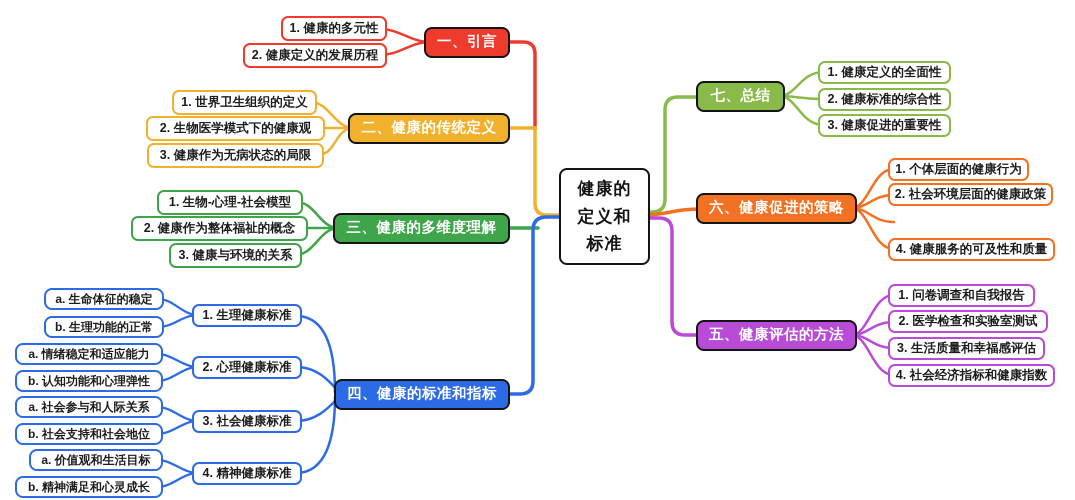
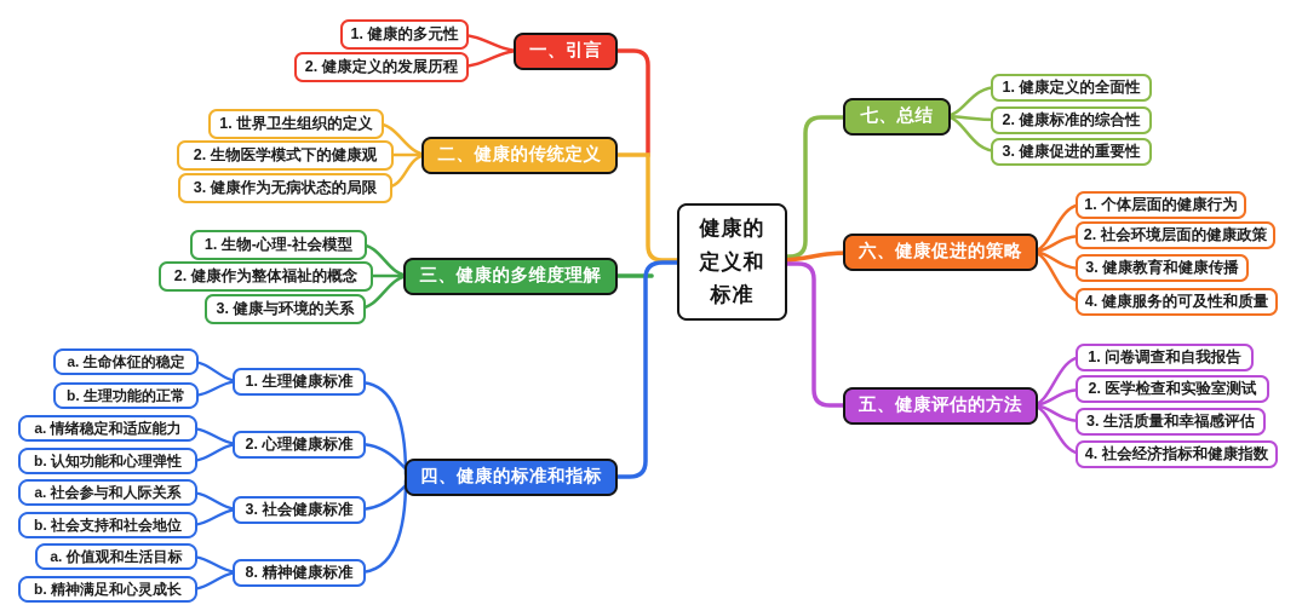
  健康的
  定义和
  标准
  一、引言
  1. 健康的多元性
  2. 健康定义的发展历程
  二、健康的传统定义
  1. 世界卫生组织的定义
  2. 生物医学模式下的健康观
  3. 健康作为无病状态的局限
  三、健康的多维度理解
  1. 生物-心理-社会模型
  2. 健康作为整体福祉的概念
  3. 健康与环境的关系
  四、健康的标准和指标
  1. 生理健康标准
  a. 生命体征的稳定
  b. 生理功能的正常
  2. 心理健康标准
  a. 情绪稳定和适应能力
  b. 认知功能和心理弹性
  3. 社会健康标准
  a. 社会参与和人际关系
  b. 社会支持和社会地位
- 4. 精神健康标准
+ 8. 精神健康标准
  a. 价值观和生活目标
  b. 精神满足和心灵成长
  五、健康评估的方法
  1. 问卷调查和自我报告
  2. 医学检查和实验室测试
  3. 生活质量和幸福感评估
  4. 社会经济指标和健康指数
  六、健康促进的策略
  1. 个体层面的健康行为
  2. 社会环境层面的健康政策
+ 3. 健康教育和健康传播
  4. 健康服务的可及性和质量
  七、总结
  1. 健康定义的全面性
  2. 健康标准的综合性
  3. 健康促进的重要性
